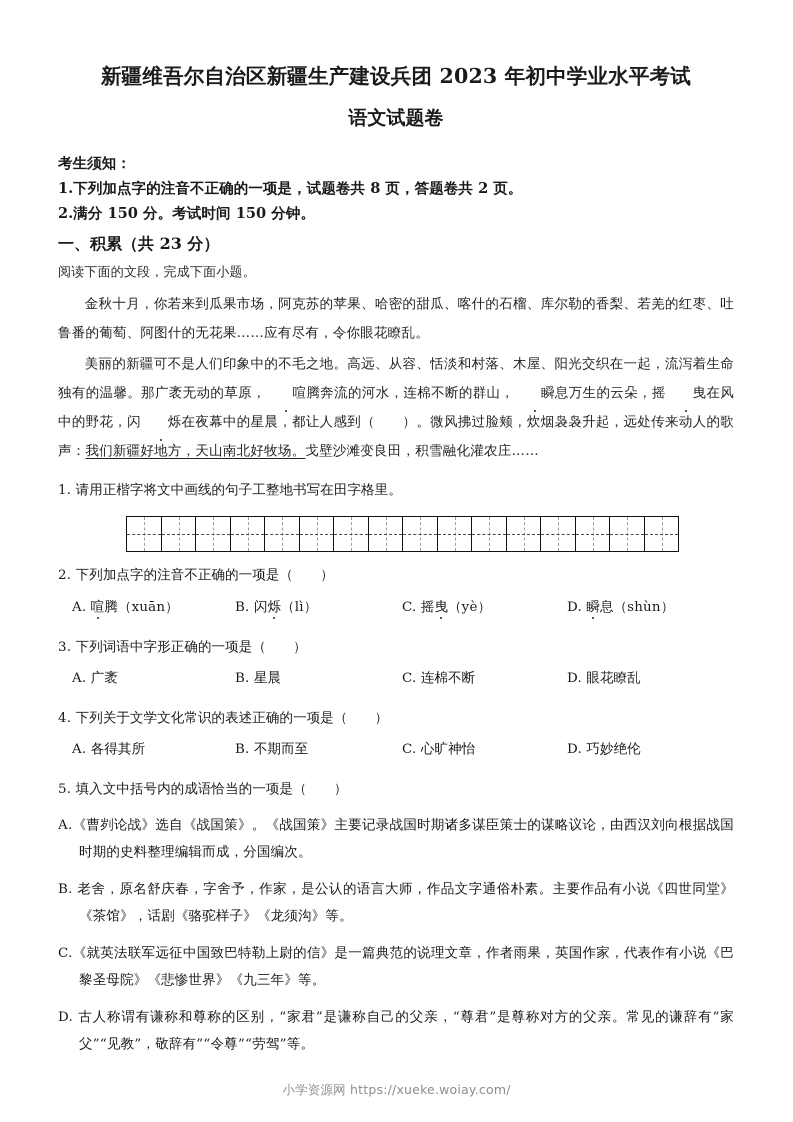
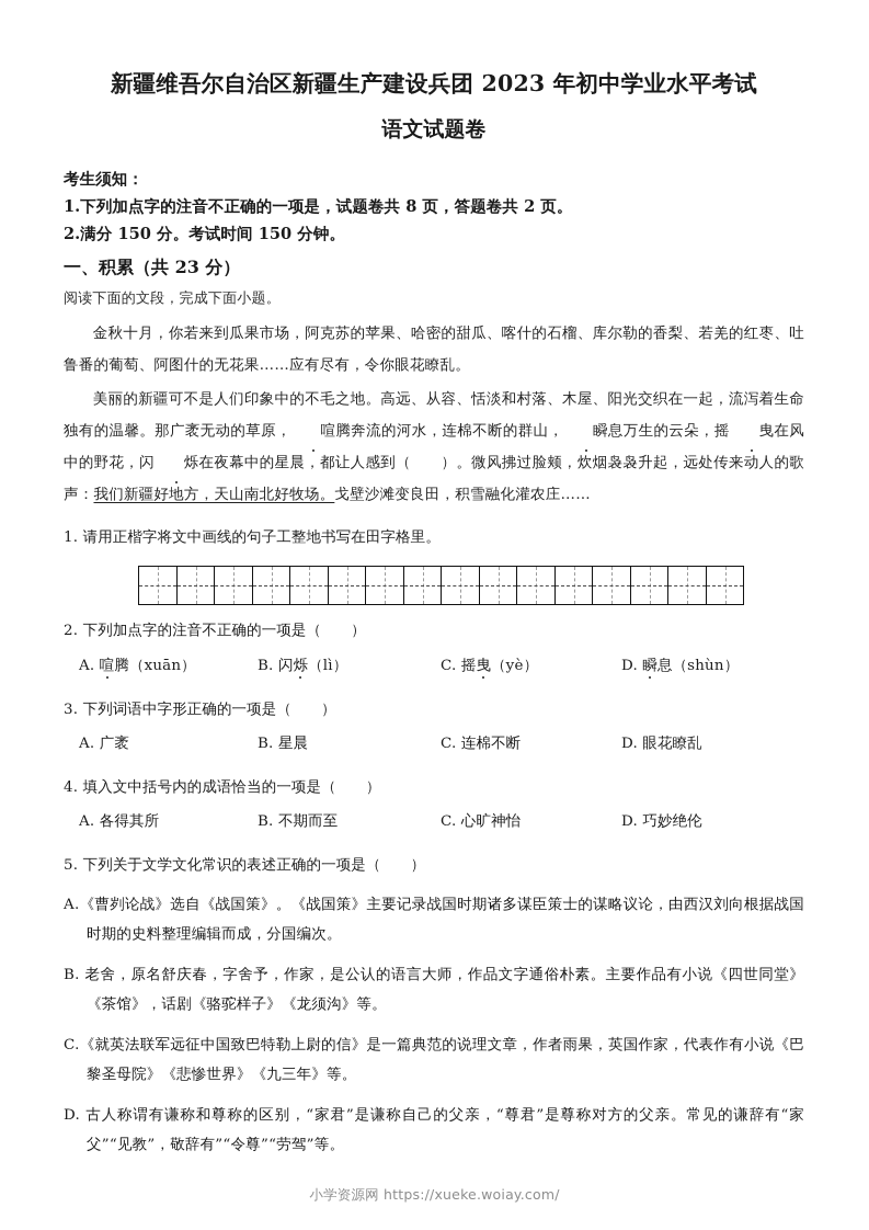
  新疆维吾尔自治区新疆生产建设兵团 2023 年初中学业水平考试
  语文试题卷
  考生须知：
  1.下列加点字的注音不正确的一项是，试题卷共 8 页，答题卷共 2 页。
  2.满分 150 分。考试时间 150 分钟。
  一、积累（共 23 分）
  阅读下面的文段，完成下面小题。
  金秋十月，你若来到瓜果市场，阿克苏的苹果、哈密的甜瓜、喀什的石榴、库尔勒的香梨、若羌的红枣、吐鲁番的葡萄、阿图什的无花果……应有尽有，令你眼花瞭乱。
  美丽的新疆可不是人们印象中的不毛之地。高远、从容、恬淡和村落、木屋、阳光交织在一起，流泻着生命独有的温馨。那广袤无动的草原， 喧腾奔流的河水，连棉不断的群山， 瞬息万生的云朵，摇 曳在风中的野花，闪 烁在夜幕中的星晨，都让人感到（ ）。微风拂过脸颊，炊烟袅袅升起，远处传来动人的歌声：我们新疆好地方，天山南北好牧场。戈壁沙滩变良田，积雪融化灌农庄……
  1. 请用正楷字将文中画线的句子工整地书写在田字格里。
  2. 下列加点字的注音不正确的一项是（ ）
  A. 喧腾（xuān）
  B. 闪烁（lì）
  C. 摇曳（yè）
  D. 瞬息（shùn）
  3. 下列词语中字形正确的一项是（ ）
  A. 广袤
  B. 星晨
  C. 连棉不断
  D. 眼花瞭乱
- 4. 下列关于文学文化常识的表述正确的一项是（ ）
+ 4. 填入文中括号内的成语恰当的一项是（ ）
  A. 各得其所
  B. 不期而至
  C. 心旷神怡
  D. 巧妙绝伦
- 5. 填入文中括号内的成语恰当的一项是（ ）
+ 5. 下列关于文学文化常识的表述正确的一项是（ ）
  A.《曹刿论战》选自《战国策》。《战国策》主要记录战国时期诸多谋臣策士的谋略议论，由西汉刘向根据战国时期的史料整理编辑而成，分国编次。
  B. 老舍，原名舒庆春，字舍予，作家，是公认的语言大师，作品文字通俗朴素。主要作品有小说《四世同堂》《茶馆》，话剧《骆驼样子》《龙须沟》等。
  C.《就英法联军远征中国致巴特勒上尉的信》是一篇典范的说理文章，作者雨果，英国作家，代表作有小说《巴黎圣母院》《悲惨世界》《九三年》等。
  D. 古人称谓有谦称和尊称的区别，“家君”是谦称自己的父亲，“尊君”是尊称对方的父亲。常见的谦辞有“家父”“见教”，敬辞有”“令尊”“劳驾”等。
  小学资源网 https://xueke.woiay.com/
